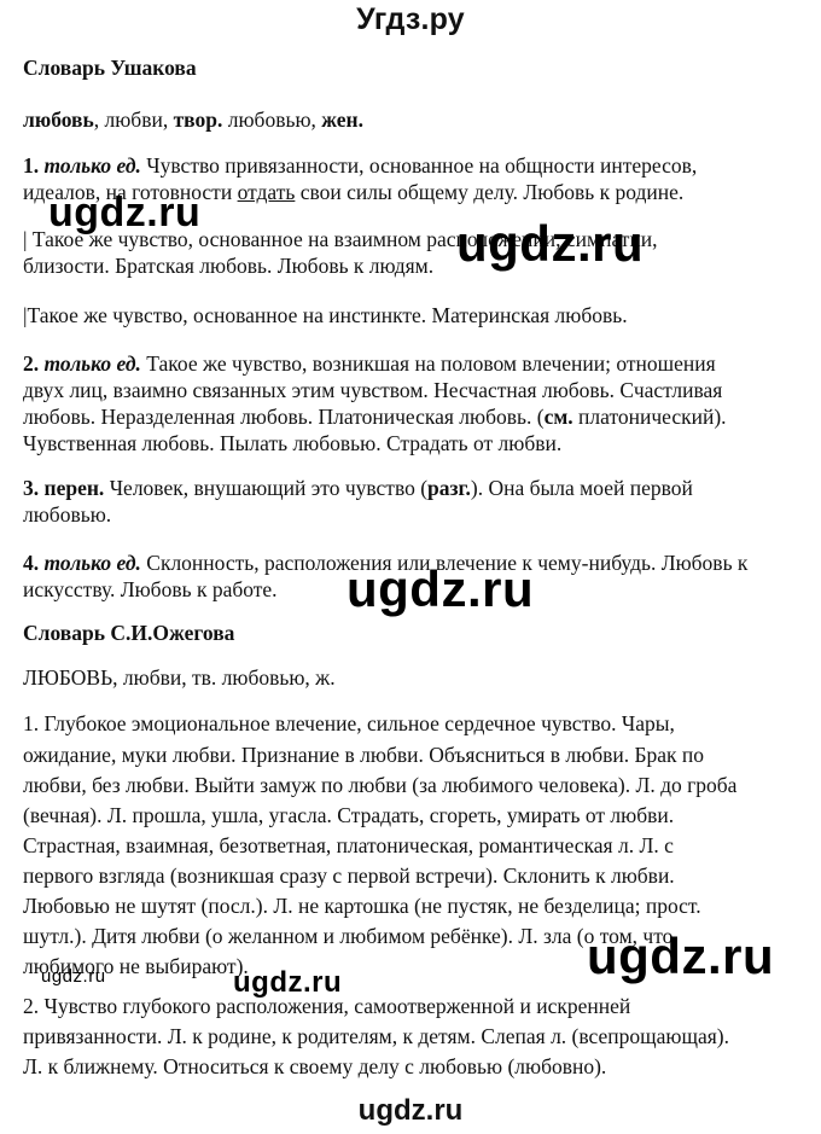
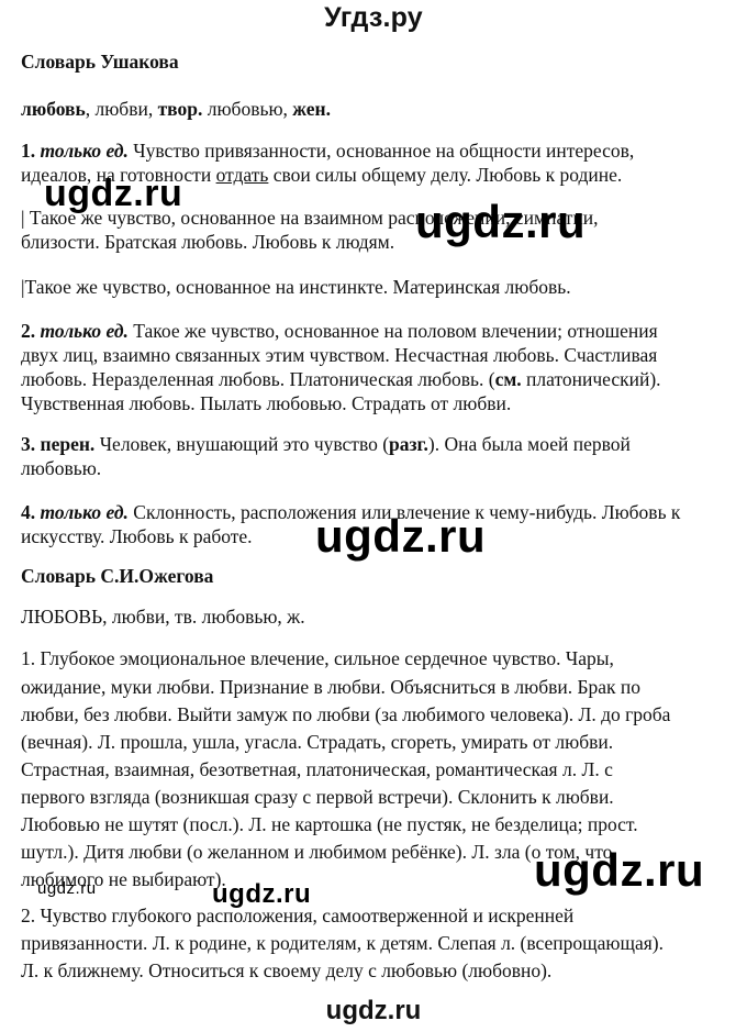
  Угдз.ру
  Словарь Ушакова
  любовь, любви, твор. любовью, жен.
  1. только ед. Чувство привязанности, основанное на общности интересов,
  идеалов, на готовности отдать свои силы общему делу. Любовь к родине.
  | Такое же чувство, основанное на взаимном расположении, симпатии,
  близости. Братская любовь. Любовь к людям.
  |Такое же чувство, основанное на инстинкте. Материнская любовь.
- 2. только ед. Такое же чувство, возникшая на половом влечении; отношения
+ 2. только ед. Такое же чувство, основанное на половом влечении; отношения
  двух лиц, взаимно связанных этим чувством. Несчастная любовь. Счастливая
  любовь. Неразделенная любовь. Платоническая любовь. (см. платонический).
  Чувственная любовь. Пылать любовью. Страдать от любви.
  3. перен. Человек, внушающий это чувство (разг.). Она была моей первой
  любовью.
  4. только ед. Склонность, расположения или влечение к чему-нибудь. Любовь к
  искусству. Любовь к работе.
  Словарь С.И.Ожегова
  ЛЮБОВЬ, любви, тв. любовью, ж.
  1. Глубокое эмоциональное влечение, сильное сердечное чувство. Чары,
  ожидание, муки любви. Признание в любви. Объясниться в любви. Брак по
  любви, без любви. Выйти замуж по любви (за любимого человека). Л. до гроба
  (вечная). Л. прошла, ушла, угасла. Страдать, сгореть, умирать от любви.
  Страстная, взаимная, безответная, платоническая, романтическая л. Л. с
  первого взгляда (возникшая сразу с первой встречи). Склонить к любви.
  Любовью не шутят (посл.). Л. не картошка (не пустяк, не безделица; прост.
  шутл.). Дитя любви (о желанном и любимом ребёнке). Л. зла (о том, что
  любимого не выбирают).
  2. Чувство глубокого расположения, самоотверженной и искренней
  привязанности. Л. к родине, к родителям, к детям. Слепая л. (всепрощающая).
  Л. к ближнему. Относиться к своему делу с любовью (любовно).
  ugdz.ru
  ugdz.ru
  ugdz.ru
  ugdz.ru
  ugdz.ru
  ugdz.ru
  ugdz.ru
